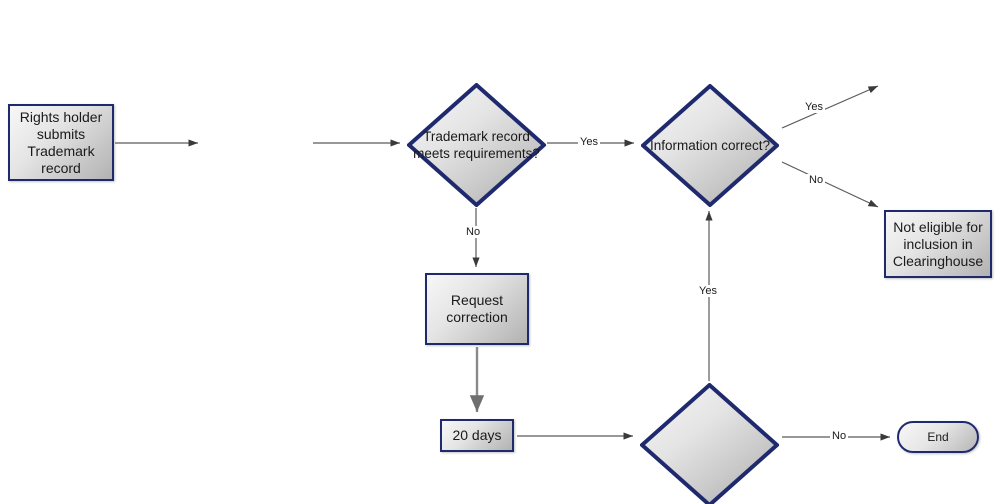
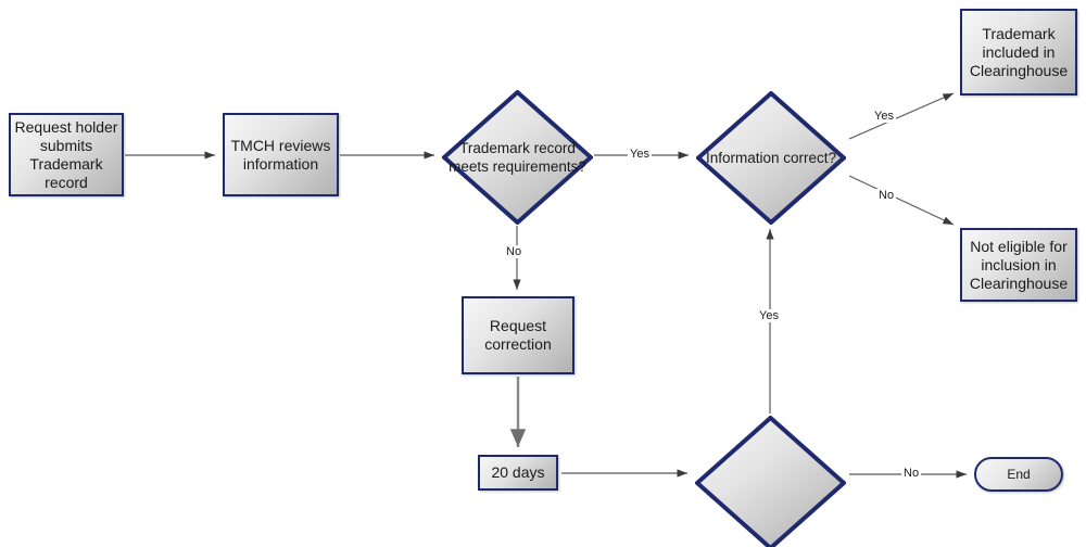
- Rights holder submits Trademark record
+ Request holder submits Trademark record
+ TMCH reviews information
  Trademark record meets requirements?
  Information correct?
+ Trademark included in Clearinghouse
  Not eligible for inclusion in Clearinghouse
  Request correction
  20 days
  End
  Yes
  No
  Yes
  No
  Yes
  No
